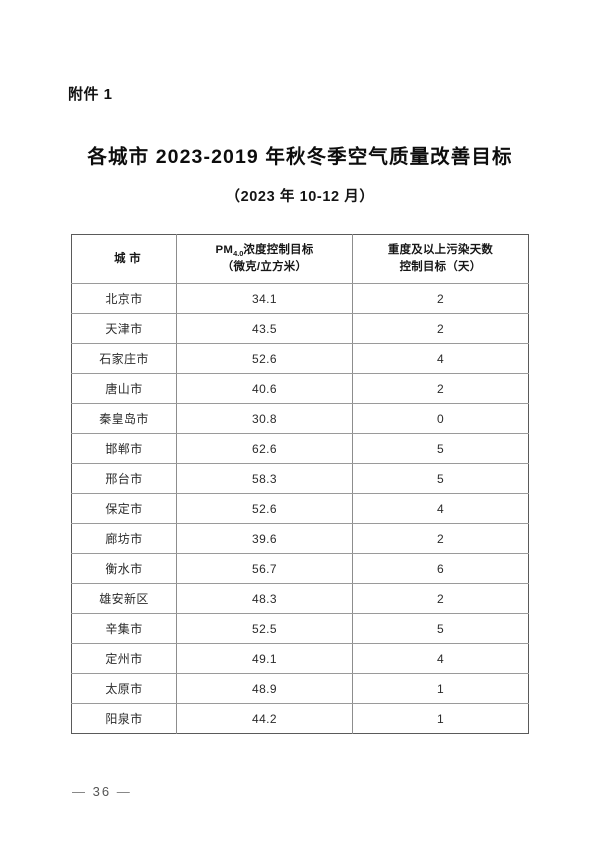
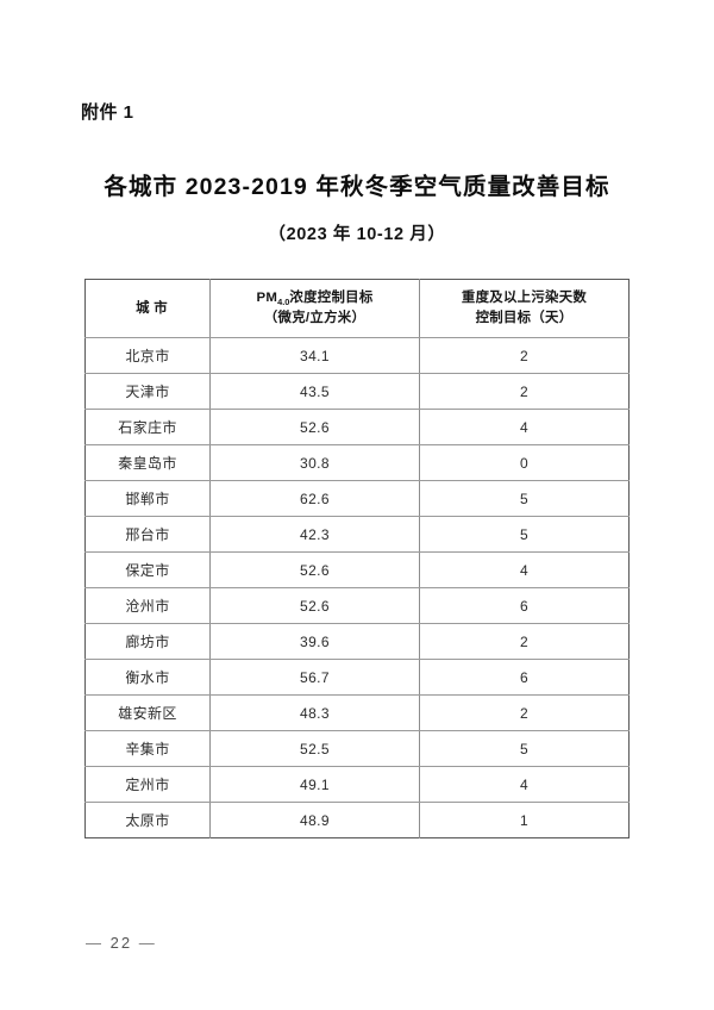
  附件 1
  各城市 2023-2019 年秋冬季空气质量改善目标
  （2023 年 10-12 月）
  城 市	PM4.0浓度控制目标 （微克/立方米）	重度及以上污染天数 控制目标（天）
  北京市	34.1	2
  天津市	43.5	2
  石家庄市	52.6	4
- 唐山市	40.6	2
  秦皇岛市	30.8	0
  邯郸市	62.6	5
- 邢台市	58.3	5
+ 邢台市	42.3	5
  保定市	52.6	4
+ 沧州市	52.6	6
  廊坊市	39.6	2
  衡水市	56.7	6
  雄安新区	48.3	2
  辛集市	52.5	5
  定州市	49.1	4
  太原市	48.9	1
- 阳泉市	44.2	1
- — 36 —
+ — 22 —
